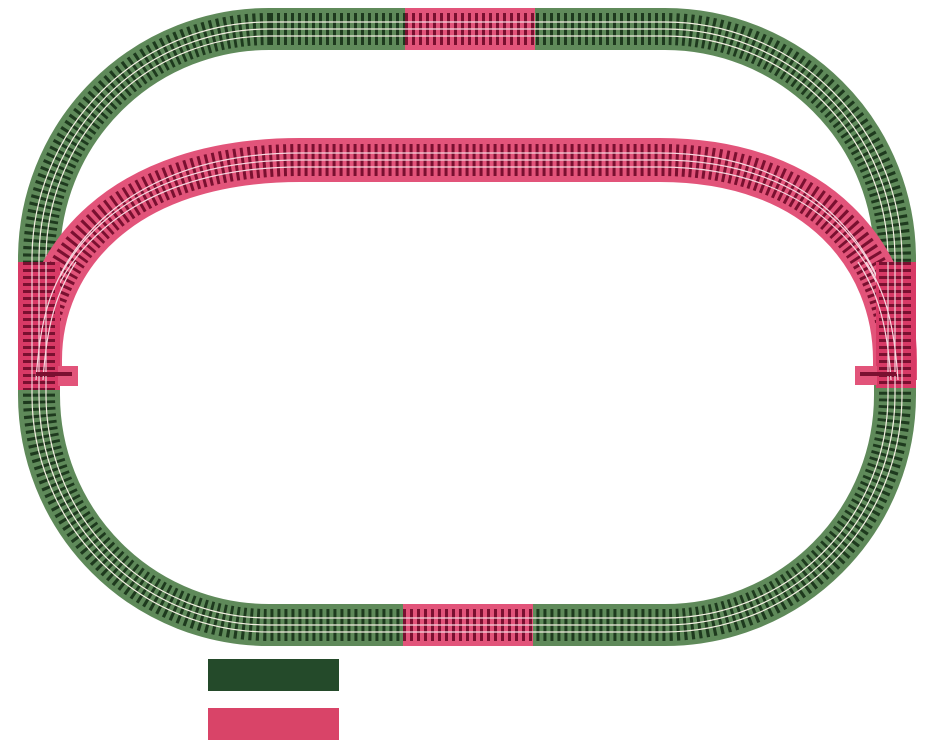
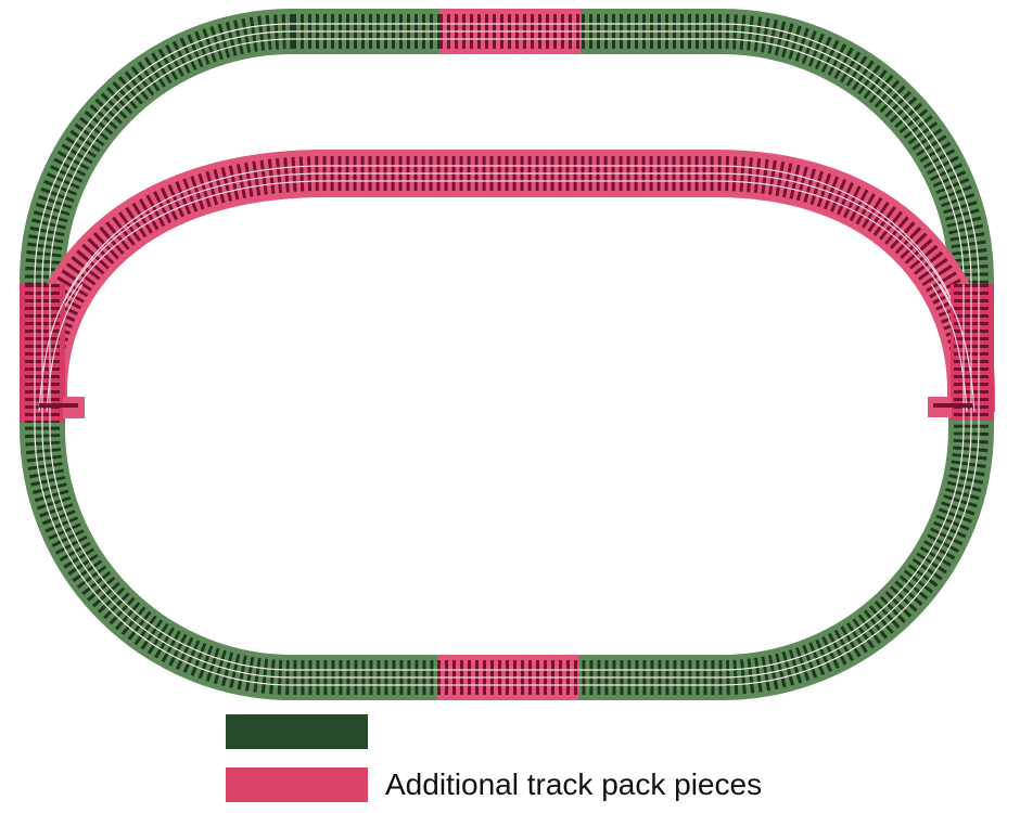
+ Additional track pack pieces
